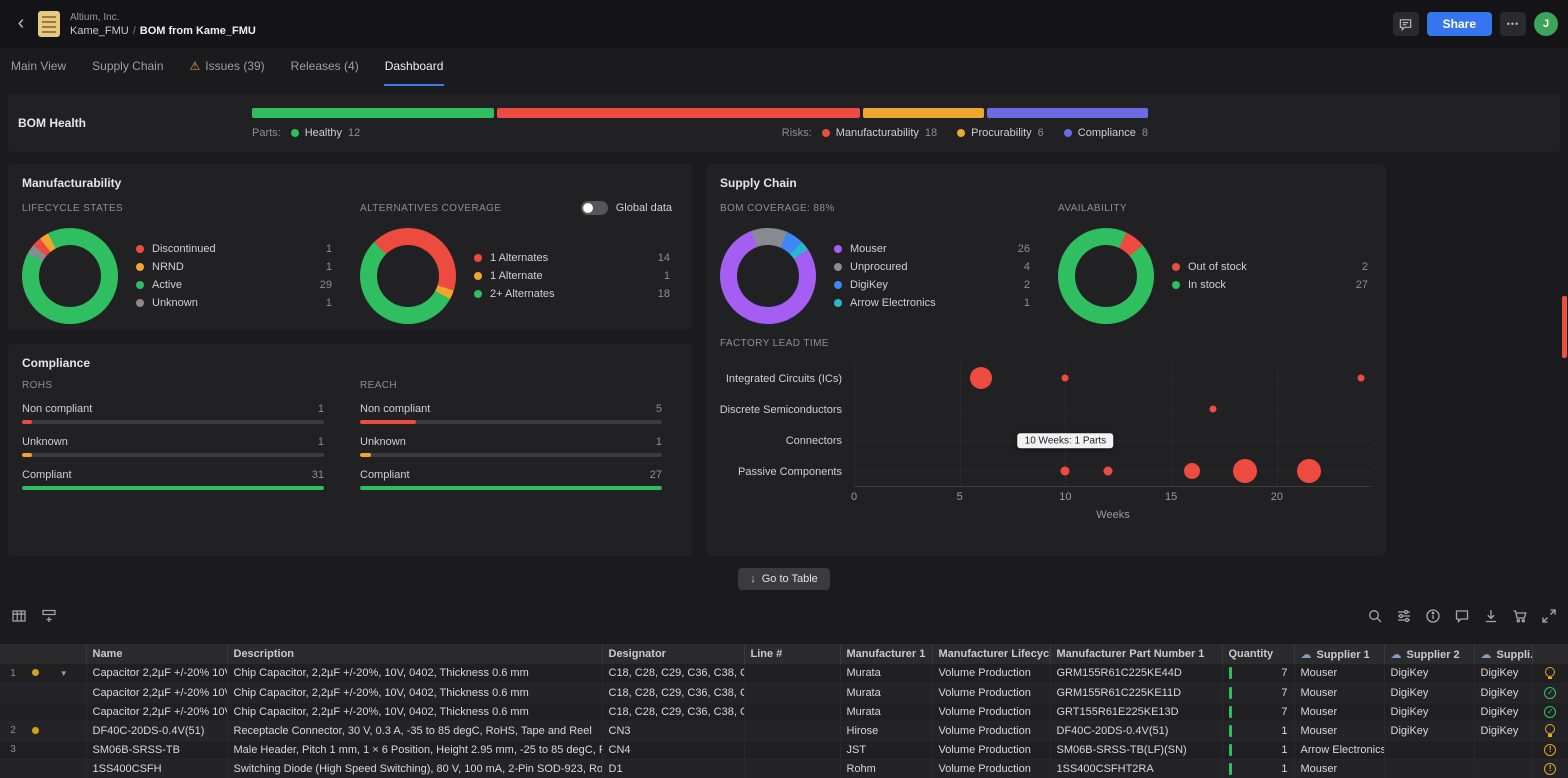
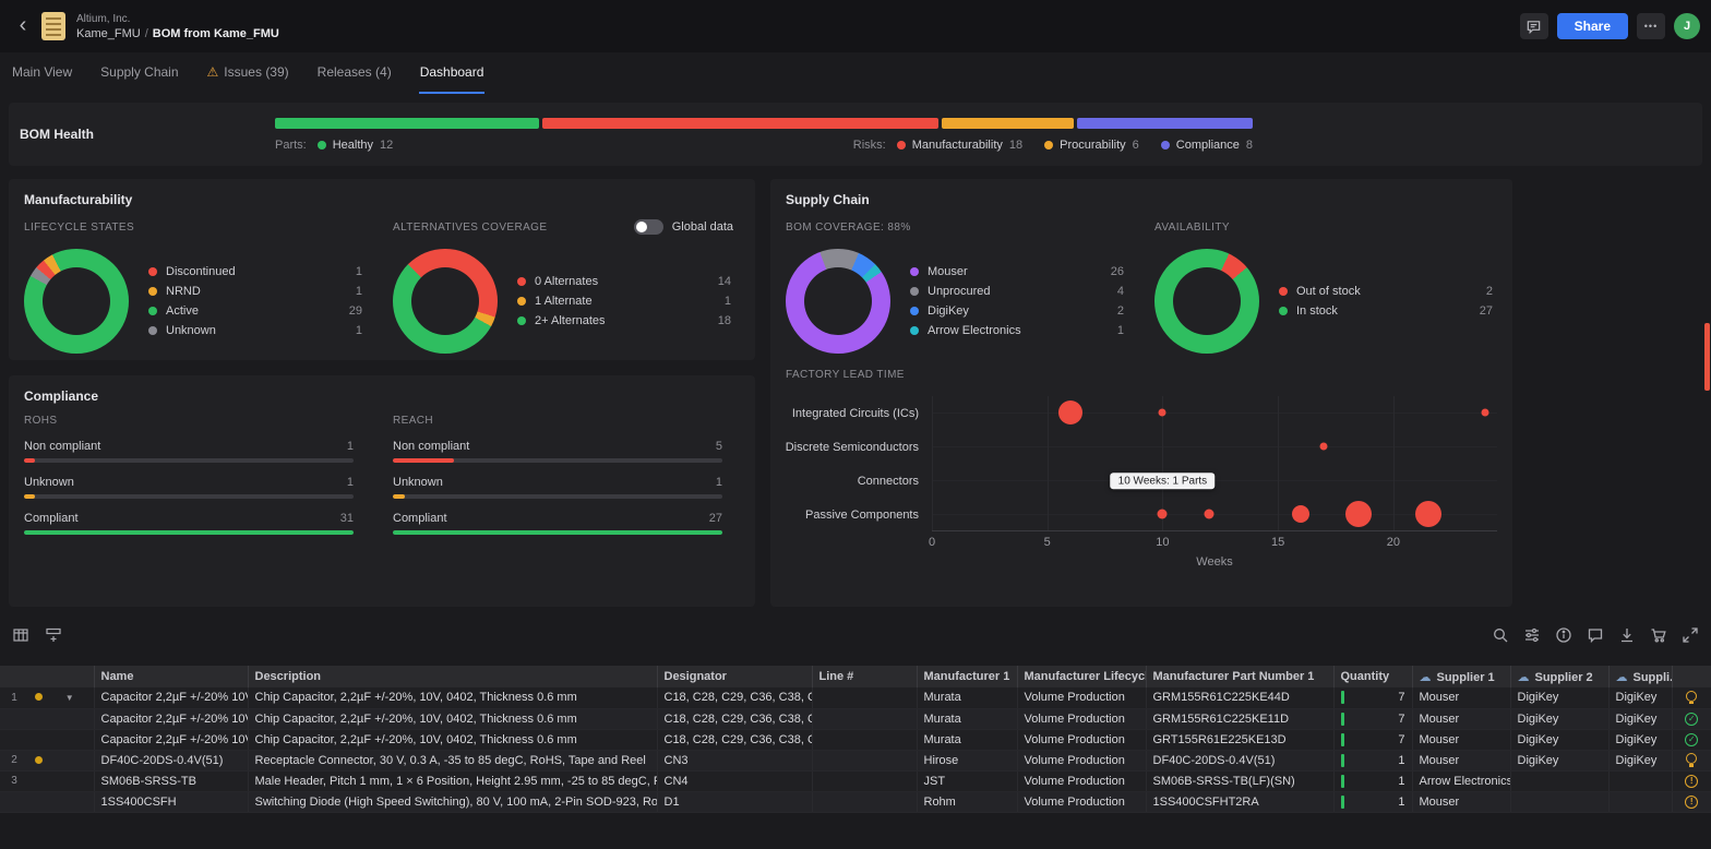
  ‹
  Altium, Inc.
  Kame_FMU / BOM from Kame_FMU
  Share
  •••
  J
  Main View
  Supply Chain
  ⚠
  Issues (39)
  Releases (4)
  Dashboard
  BOM Health
  Parts:
  Healthy
  12
  Risks:
  Manufacturability
  18
  Procurability
  6
  Compliance
  8
  Manufacturability
  LIFECYCLE STATES
  Discontinued
  1
  NRND
  1
  Active
  29
  Unknown
  1
  ALTERNATIVES COVERAGE
  Global data
- 1 Alternates
+ 0 Alternates
  14
  1 Alternate
  1
  2+ Alternates
  18
  Compliance
  ROHS
  Non compliant
  1
  Unknown
  1
  Compliant
  31
  REACH
  Non compliant
  5
  Unknown
  1
  Compliant
  27
  Supply Chain
  BOM COVERAGE: 88%
  Mouser
  26
  Unprocured
  4
  DigiKey
  2
  Arrow Electronics
  1
  AVAILABILITY
  Out of stock
  2
  In stock
  27
  FACTORY LEAD TIME
  Integrated Circuits (ICs)
  Discrete Semiconductors
  Connectors
  Passive Components
  0
  5
  10
  15
  20
  10 Weeks: 1 Parts
  Weeks
- ↓
- Go to Table
  			Name	Description	Designator	Line #	Manufacturer 1	Manufacturer Lifecyc	Manufacturer Part Number 1	Quantity	☁ Supplier 1	☁ Supplier 2	☁ Suppli
  1		▼	Capacitor 2,2µF +/-20% 10	Chip Capacitor, 2,2µF +/-20%, 10V, 0402, Thickness 0.6 mm	C18, C28, C29, C36, C38,		Murata	Volume Production	GRM155R61C225KE44D	7	Mouser	DigiKey	DigiKey
  			Capacitor 2,2µF +/-20% 10	Chip Capacitor, 2,2µF +/-20%, 10V, 0402, Thickness 0.6 mm	C18, C28, C29, C36, C38,		Murata	Volume Production	GRM155R61C225KE11D	7	Mouser	DigiKey	DigiKey	✓
  			Capacitor 2,2µF +/-20% 10	Chip Capacitor, 2,2µF +/-20%, 10V, 0402, Thickness 0.6 mm	C18, C28, C29, C36, C38,		Murata	Volume Production	GRT155R61E225KE13D	7	Mouser	DigiKey	DigiKey	✓
  2			DF40C-20DS-0.4V(51)	Receptacle Connector, 30 V, 0.3 A, -35 to 85 degC, RoHS, Tape and Reel	CN3		Hirose	Volume Production	DF40C-20DS-0.4V(51)	1	Mouser	DigiKey	DigiKey
  3			SM06B-SRSS-TB	Male Header, Pitch 1 mm, 1 × 6 Position, Height 2.95 mm, -25 to 85 degC,	CN4		JST	Volume Production	SM06B-SRSS-TB(LF)(SN)	1	Arrow Electronics			!
  			1SS400CSFH	Switching Diode (High Speed Switching), 80 V, 100 mA, 2-Pin SOD-923, Ro	D1		Rohm	Volume Production	1SS400CSFHT2RA	1	Mouser			!
